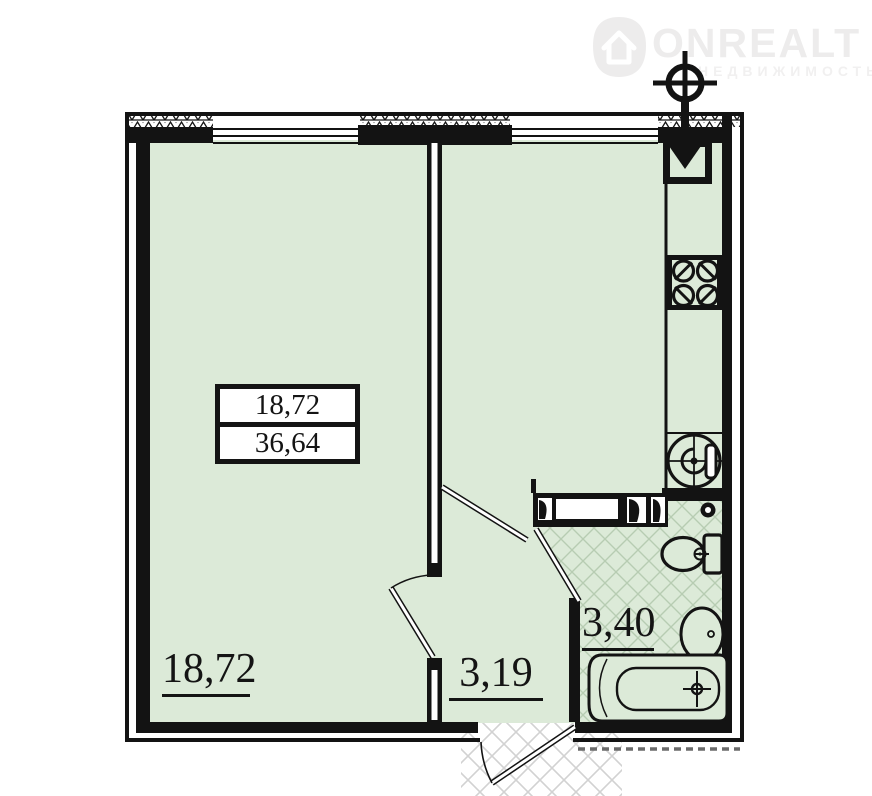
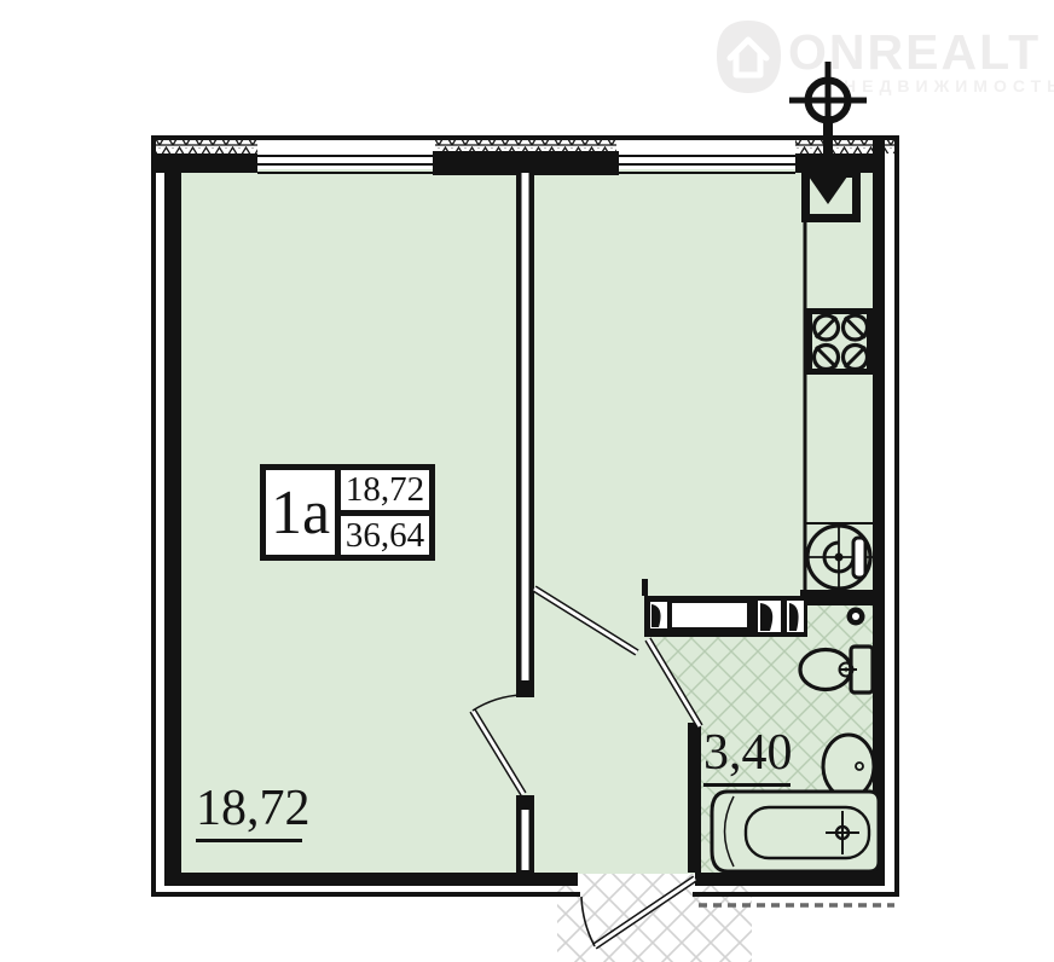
  ONREALT
  НЕДВИЖИМОСТ
  18,72
- 3,19
  3,40
+ 1а
  18,72
  36,64
